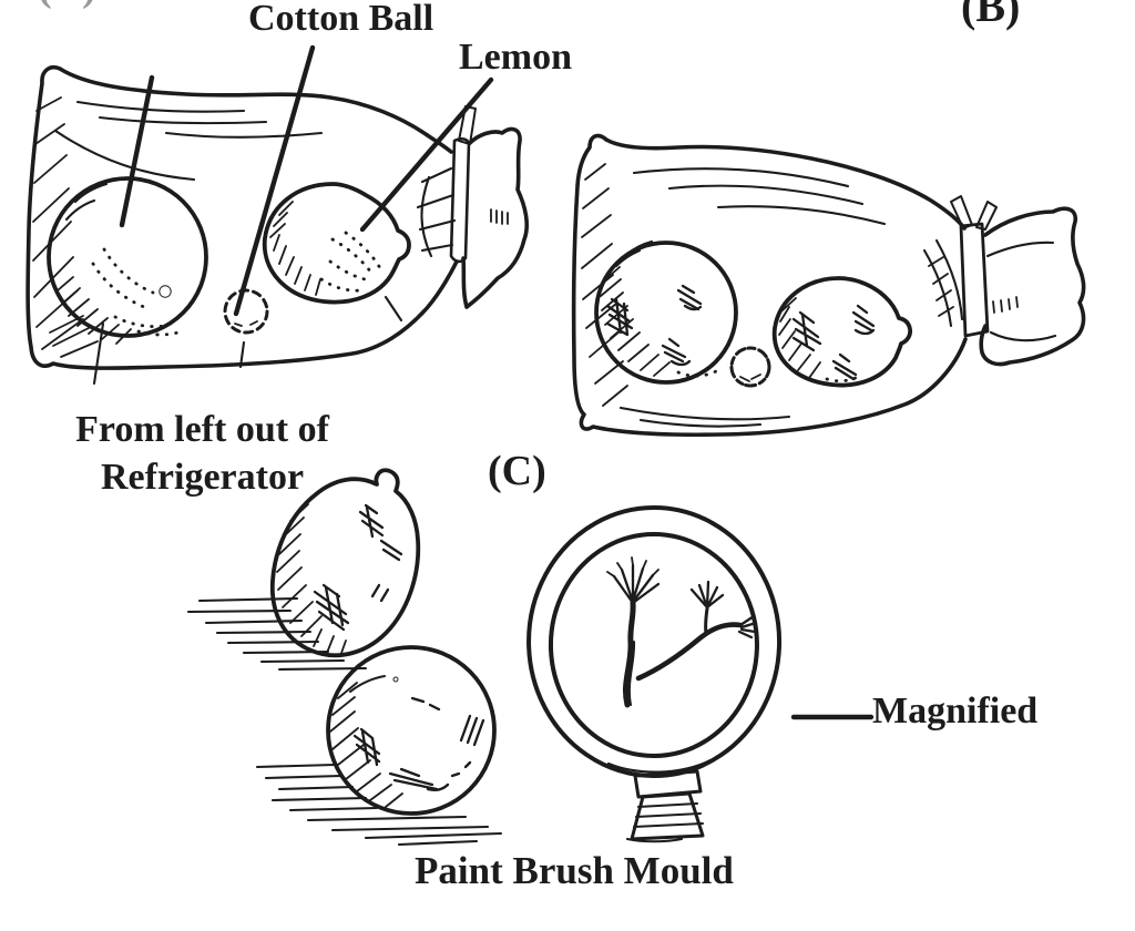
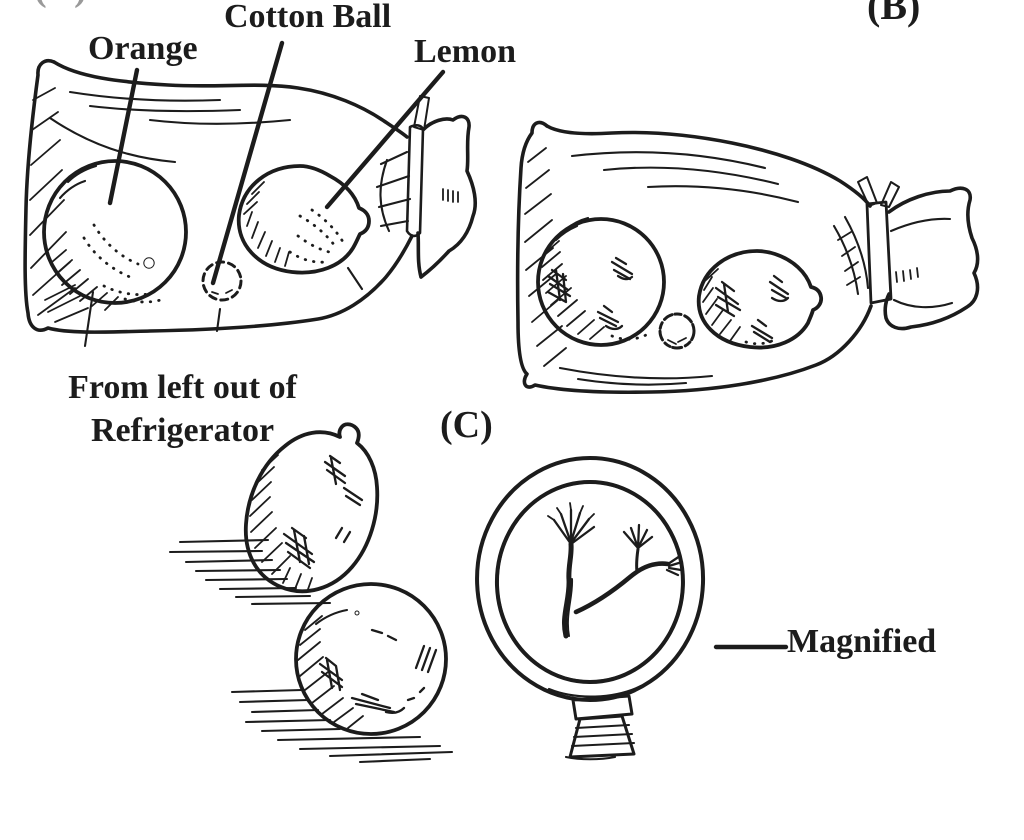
+ Orange
  Cotton Ball
  Lemon
  (B)
  From left out of
  Refrigerator
  (C)
  Magnified
- Paint Brush Mould
